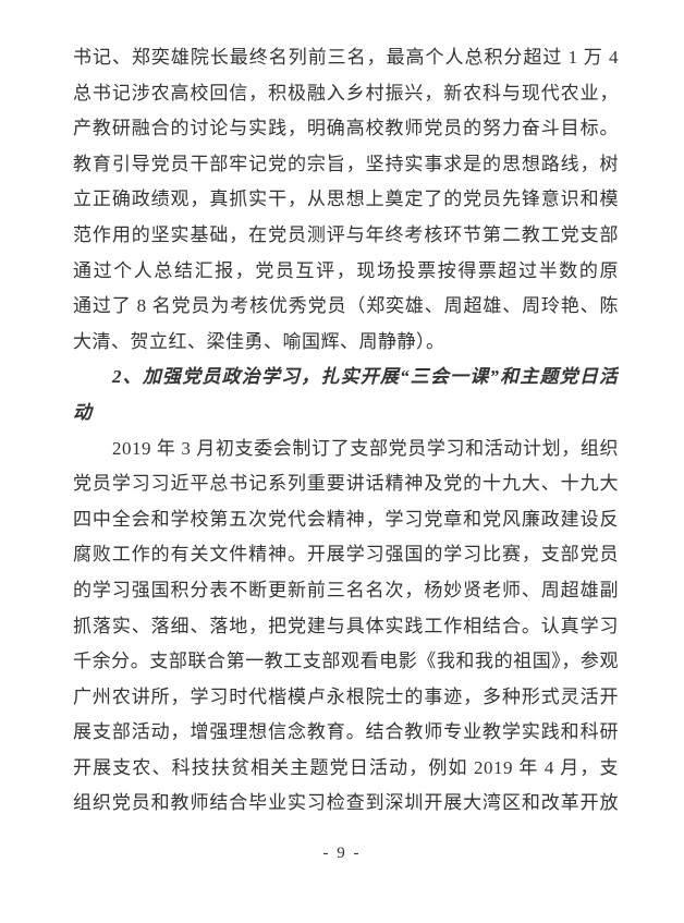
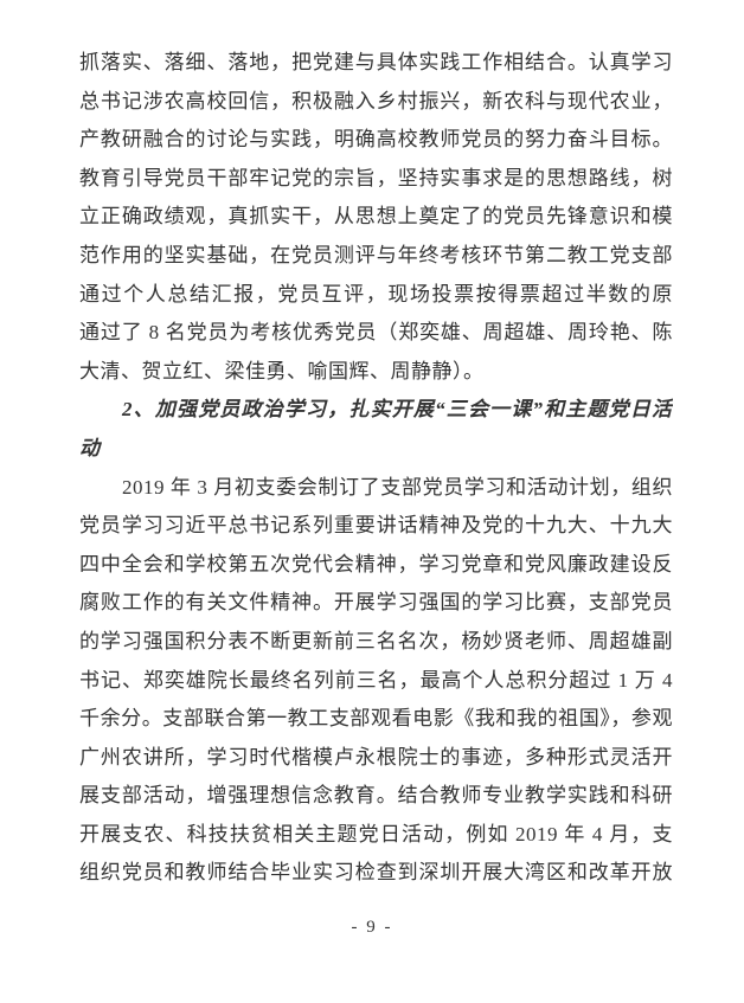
- 书记、郑奕雄院长最终名列前三名，最高个人总积分超过 1 万 4
+ 抓落实、落细、落地，把党建与具体实践工作相结合。认真学习
  总书记涉农高校回信，积极融入乡村振兴，新农科与现代农业，
  产教研融合的讨论与实践，明确高校教师党员的努力奋斗目标。
  教育引导党员干部牢记党的宗旨，坚持实事求是的思想路线，树
  立正确政绩观，真抓实干，从思想上奠定了的党员先锋意识和模
  范作用的坚实基础，在党员测评与年终考核环节第二教工党支部
  通过个人总结汇报，党员互评，现场投票按得票超过半数的原
  通过了 8 名党员为考核优秀党员（郑奕雄、周超雄、周玲艳、陈
  大清、贺立红、梁佳勇、喻国辉、周静静）。
  2、加强党员政治学习，扎实开展“三会一课”和主题党日活
  动
  2019 年 3 月初支委会制订了支部党员学习和活动计划，组织
  党员学习习近平总书记系列重要讲话精神及党的十九大、十九大
  四中全会和学校第五次党代会精神，学习党章和党风廉政建设反
  腐败工作的有关文件精神。开展学习强国的学习比赛，支部党员
  的学习强国积分表不断更新前三名名次，杨妙贤老师、周超雄副
- 抓落实、落细、落地，把党建与具体实践工作相结合。认真学习
+ 书记、郑奕雄院长最终名列前三名，最高个人总积分超过 1 万 4
  千余分。支部联合第一教工支部观看电影《我和我的祖国》，参观
  广州农讲所，学习时代楷模卢永根院士的事迹，多种形式灵活开
  展支部活动，增强理想信念教育。结合教师专业教学实践和科研
  开展支农、科技扶贫相关主题党日活动，例如 2019 年 4 月，支
  组织党员和教师结合毕业实习检查到深圳开展大湾区和改革开放
  - 9 -
